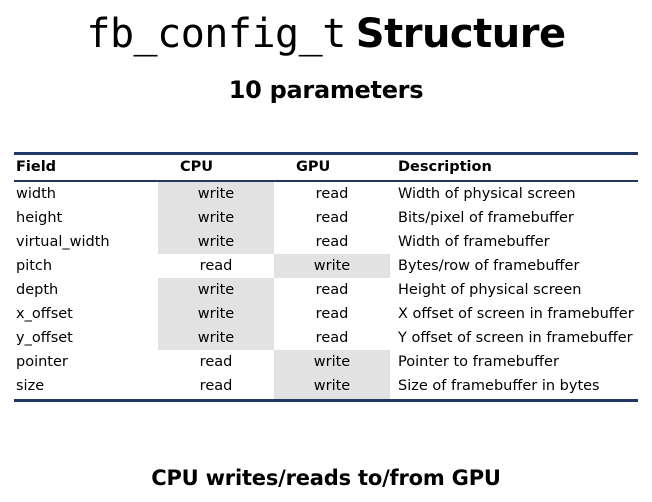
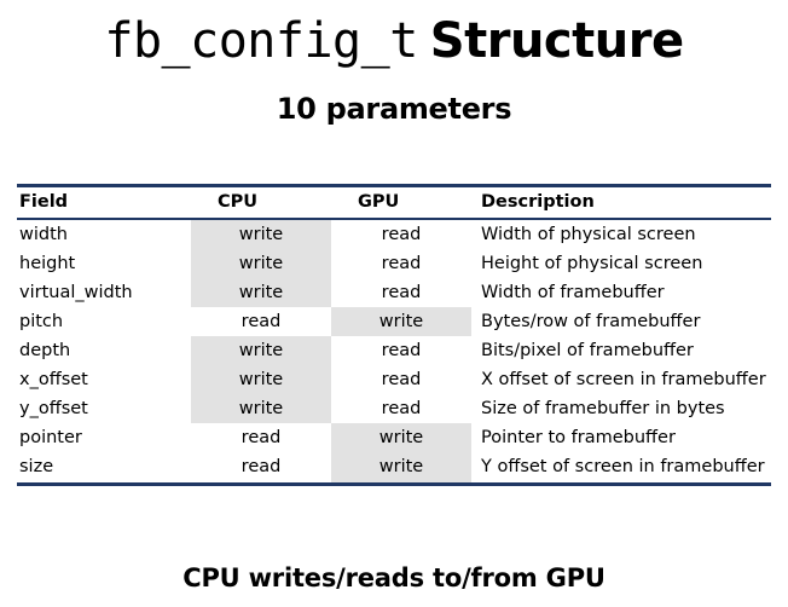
  fb_config_t Structure
  10 parameters
  Field	CPU	GPU	Description
  width	write	read	Width of physical screen
- height	write	read	Bits/pixel of framebuffer
+ height	write	read	Height of physical screen
  virtual_width	write	read	Width of framebuffer
  pitch	read	write	Bytes/row of framebuffer
- depth	write	read	Height of physical screen
+ depth	write	read	Bits/pixel of framebuffer
  x_offset	write	read	X offset of screen in framebuffer
- y_offset	write	read	Y offset of screen in framebuffer
+ y_offset	write	read	Size of framebuffer in bytes
  pointer	read	write	Pointer to framebuffer
- size	read	write	Size of framebuffer in bytes
+ size	read	write	Y offset of screen in framebuffer
  CPU writes/reads to/from GPU
